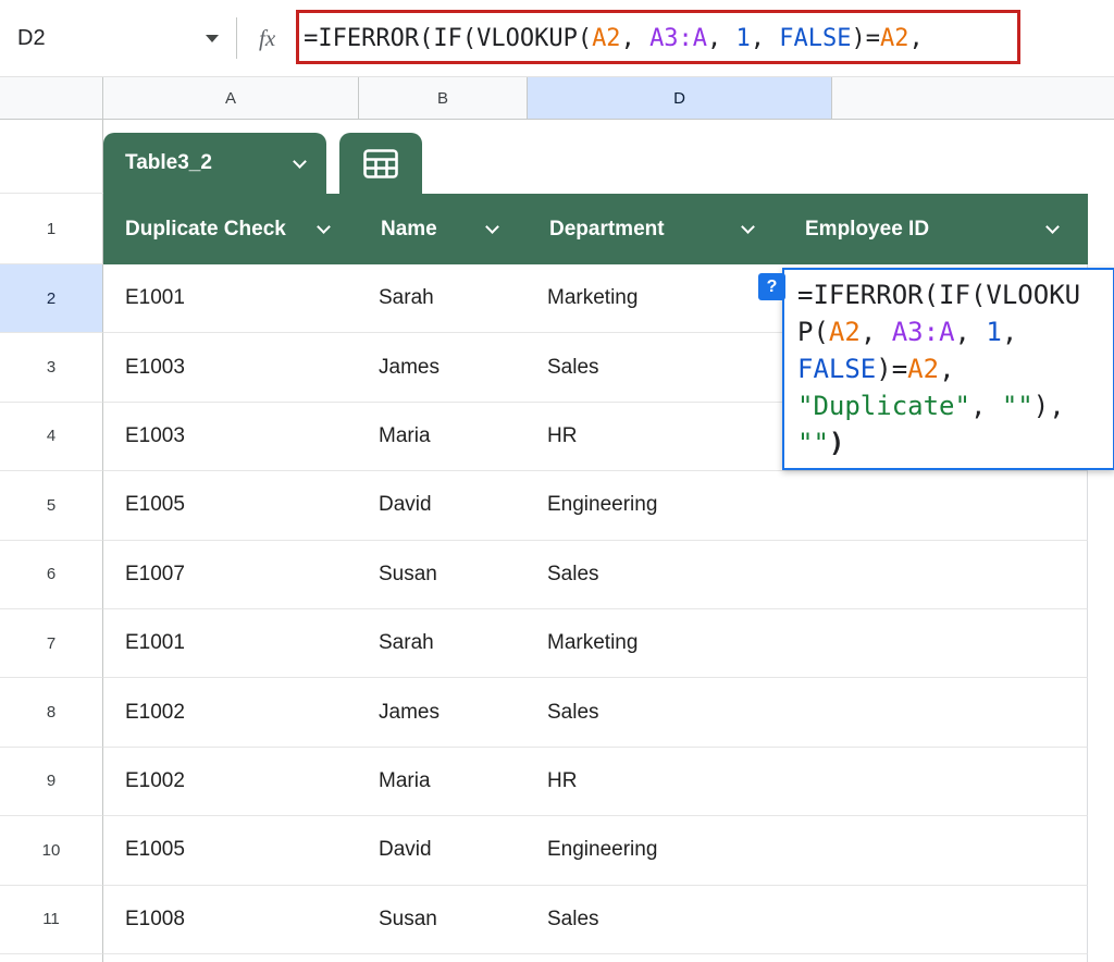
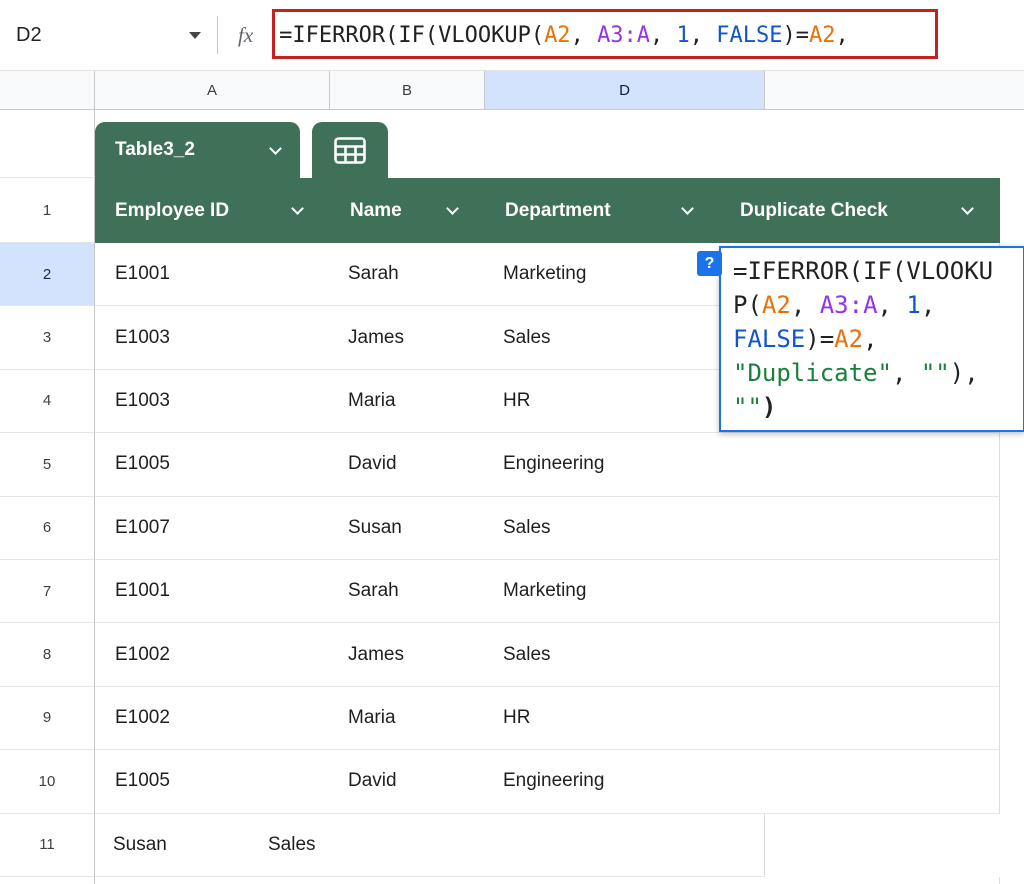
  D2
  fx
  =IFERROR(IF(VLOOKUP(A2, A3:A, 1, FALSE)=A2,
  A
  B
  D
  Table3_2
  1
- Duplicate Check
+ Employee ID
  Name
  Department
- Employee ID
+ Duplicate Check
  2
  E1001
  Sarah
  Marketing
  3
  E1003
  James
  Sales
  4
  E1003
  Maria
  HR
  5
  E1005
  David
  Engineering
  6
  E1007
  Susan
  Sales
  7
  E1001
  Sarah
  Marketing
  8
  E1002
  James
  Sales
  9
  E1002
  Maria
  HR
  10
  E1005
  David
  Engineering
  11
- E1008
  Susan
  Sales
  ?
  =IFERROR(IF(VLOOKU
  P(A2, A3:A, 1,
  FALSE)=A2,
  "Duplicate", ""),
  "")
